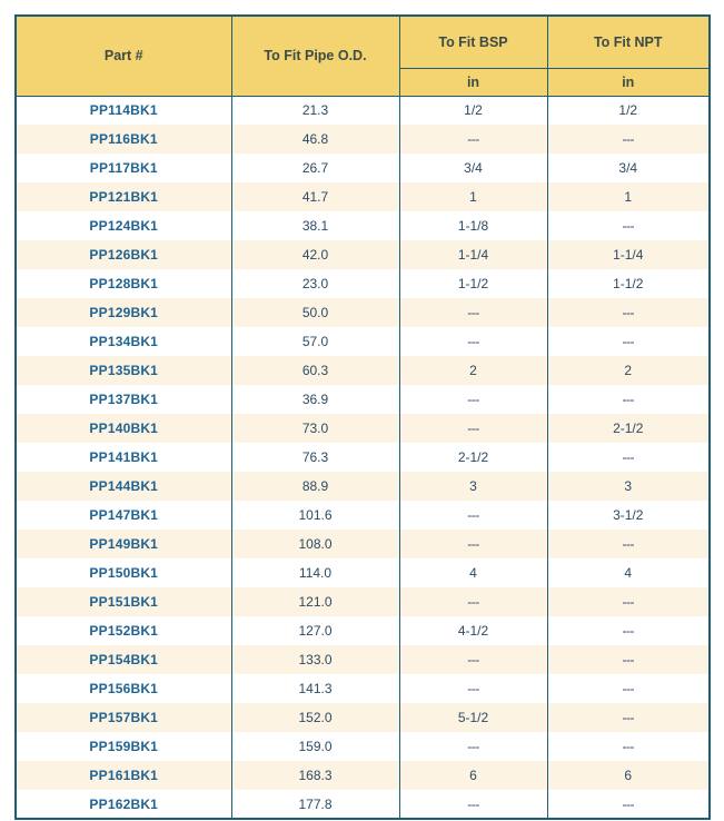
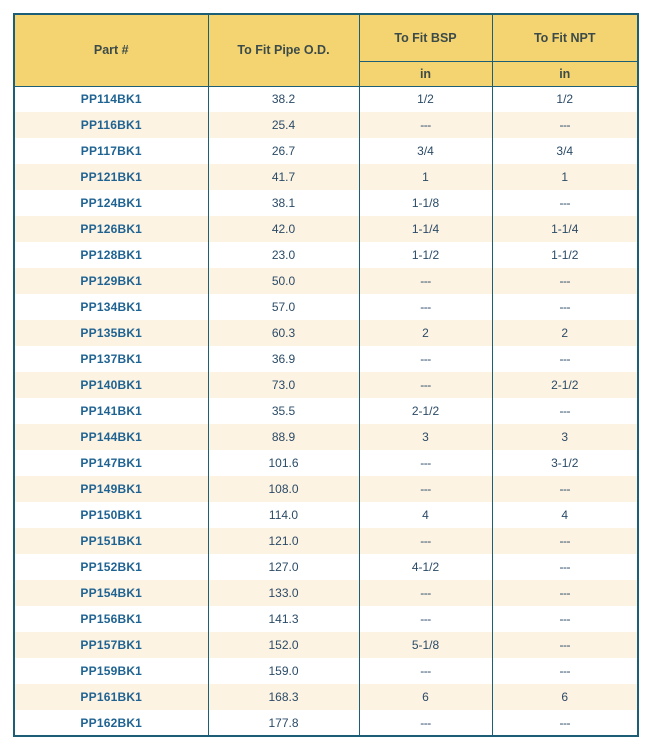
  Part #	To Fit Pipe O.D.	To Fit BSP	To Fit NPT
  in	in
- PP114BK1	21.3	1/2	1/2
+ PP114BK1	38.2	1/2	1/2
- PP116BK1	46.8	---	---
+ PP116BK1	25.4	---	---
  PP117BK1	26.7	3/4	3/4
  PP121BK1	41.7	1	1
  PP124BK1	38.1	1-1/8	---
  PP126BK1	42.0	1-1/4	1-1/4
  PP128BK1	23.0	1-1/2	1-1/2
  PP129BK1	50.0	---	---
  PP134BK1	57.0	---	---
  PP135BK1	60.3	2	2
  PP137BK1	36.9	---	---
  PP140BK1	73.0	---	2-1/2
- PP141BK1	76.3	2-1/2	---
+ PP141BK1	35.5	2-1/2	---
  PP144BK1	88.9	3	3
  PP147BK1	101.6	---	3-1/2
  PP149BK1	108.0	---	---
  PP150BK1	114.0	4	4
  PP151BK1	121.0	---	---
  PP152BK1	127.0	4-1/2	---
  PP154BK1	133.0	---	---
  PP156BK1	141.3	---	---
- PP157BK1	152.0	5-1/2	---
+ PP157BK1	152.0	5-1/8	---
  PP159BK1	159.0	---	---
  PP161BK1	168.3	6	6
  PP162BK1	177.8	---	---
